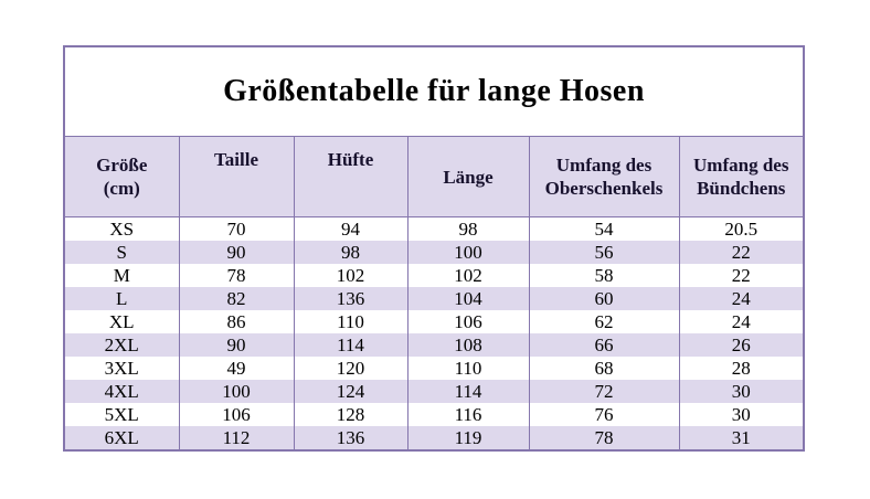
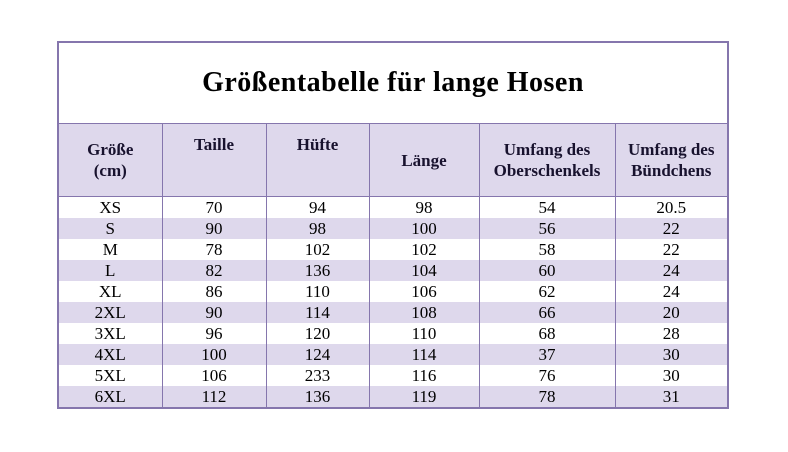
  Größentabelle für lange Hosen
  Größe(cm)	Taille	Hüfte	Länge	Umfang desOberschenkels	Umfang desBündchens
  XS	70	94	98	54	20.5
  S	90	98	100	56	22
  M	78	102	102	58	22
  L	82	136	104	60	24
  XL	86	110	106	62	24
- 2XL	90	114	108	66	26
+ 2XL	90	114	108	66	20
- 3XL	49	120	110	68	28
+ 3XL	96	120	110	68	28
- 4XL	100	124	114	72	30
+ 4XL	100	124	114	37	30
- 5XL	106	128	116	76	30
+ 5XL	106	233	116	76	30
  6XL	112	136	119	78	31
